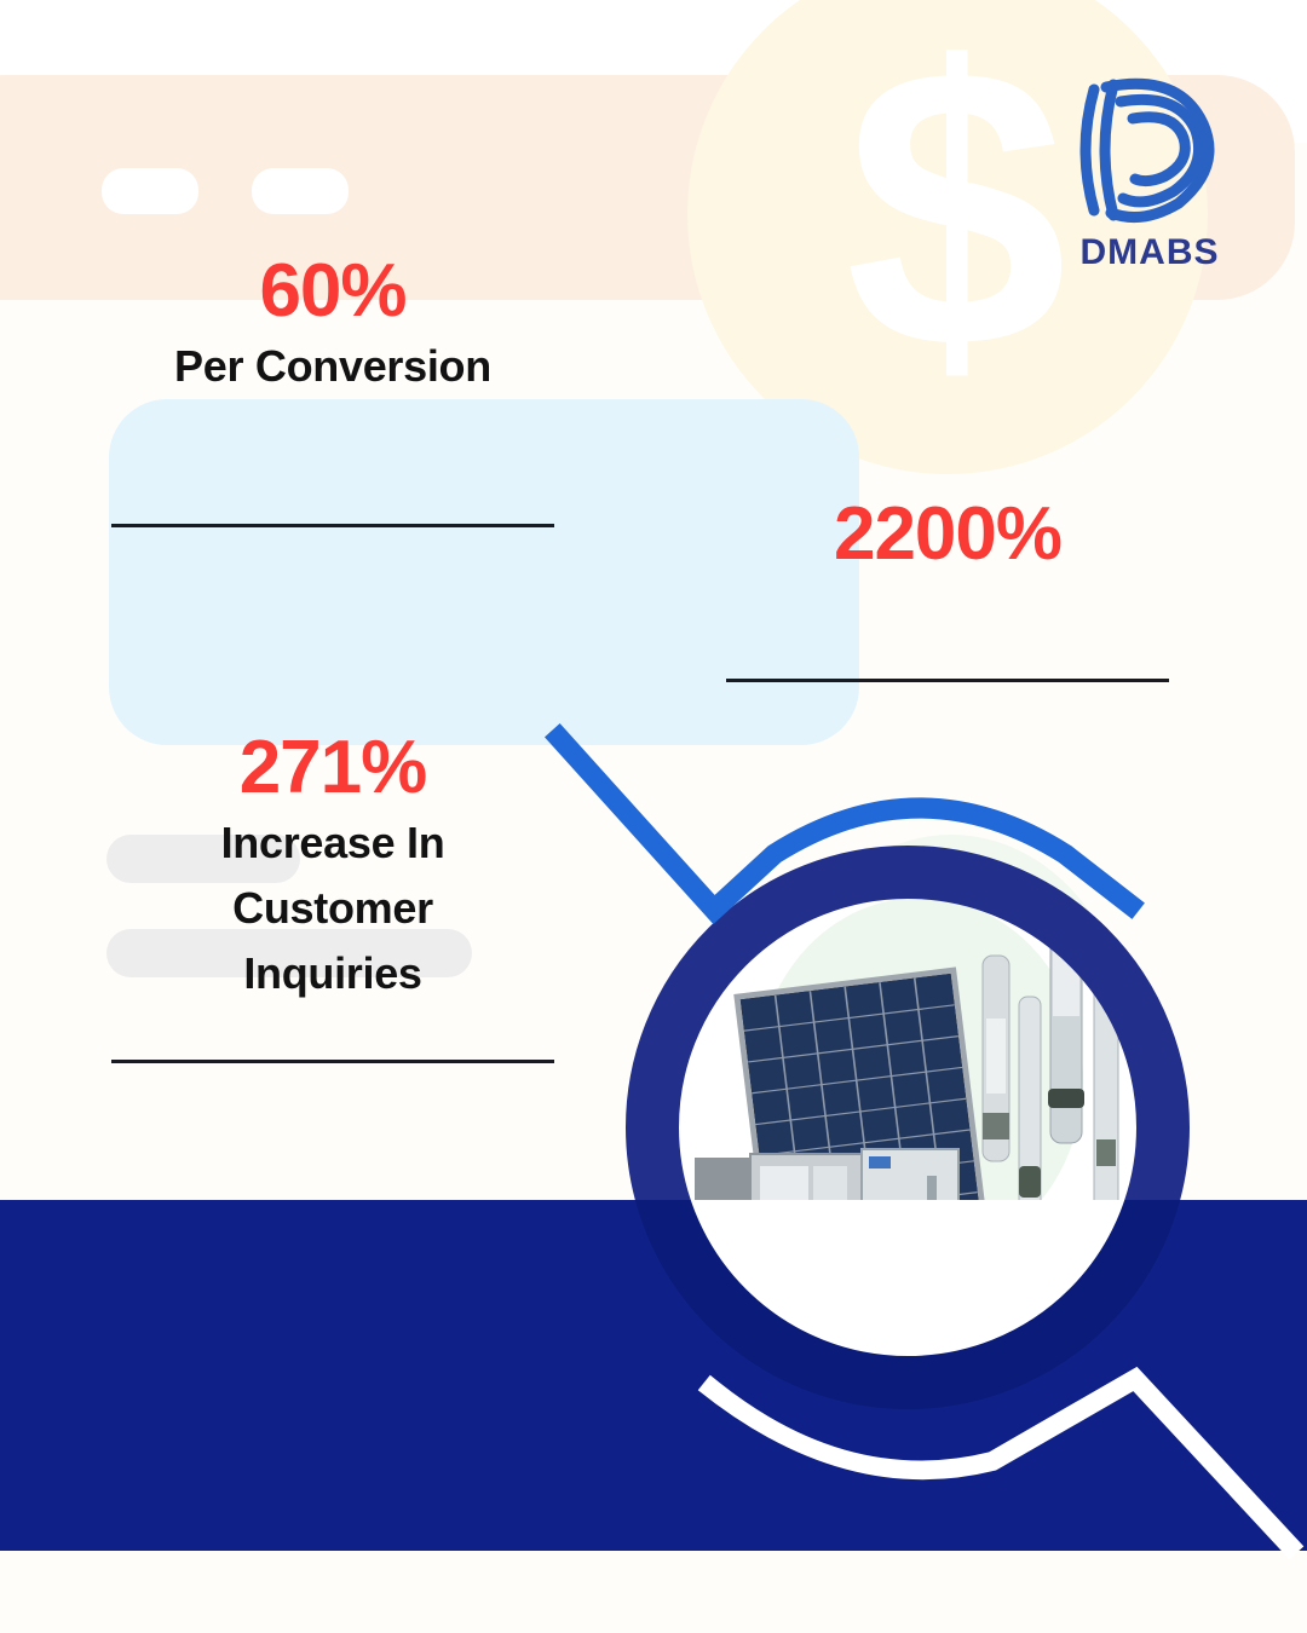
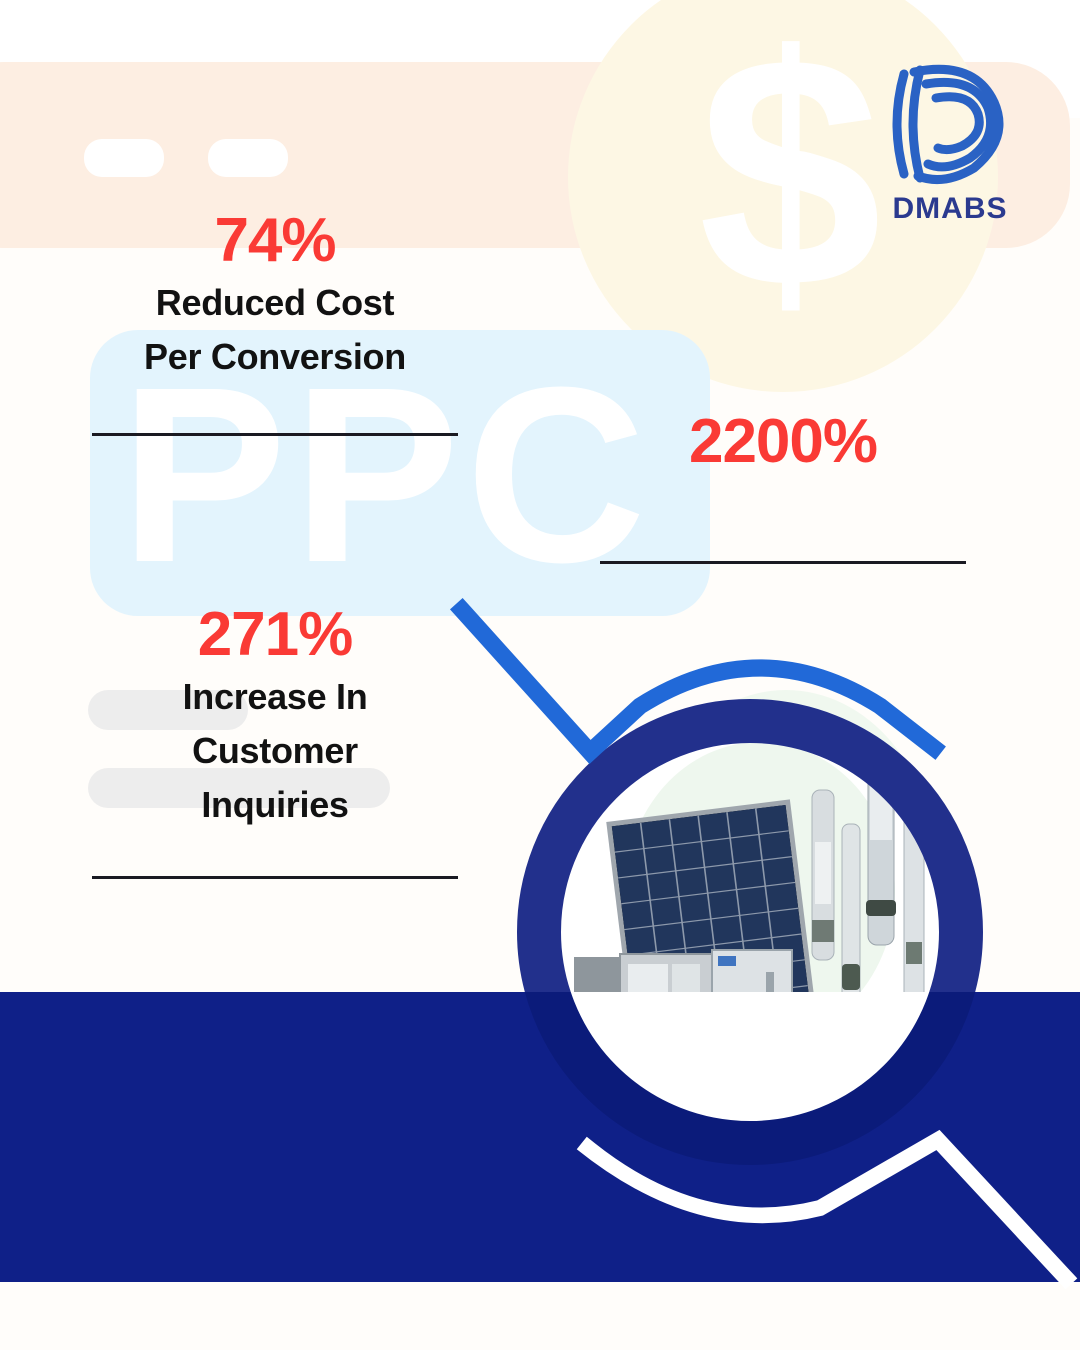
  $
+ PPC
  DMABS
- 60%
+ 74%
+ Reduced Cost
  Per Conversion
  2200%
  271%
  Increase In
  Customer
  Inquiries
